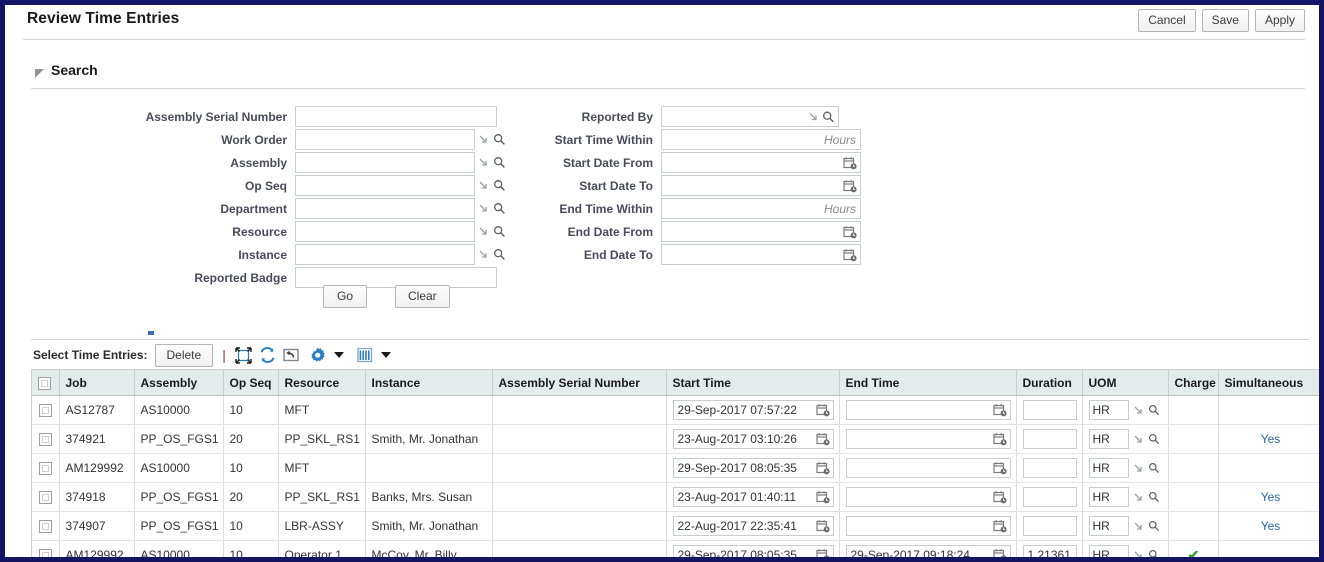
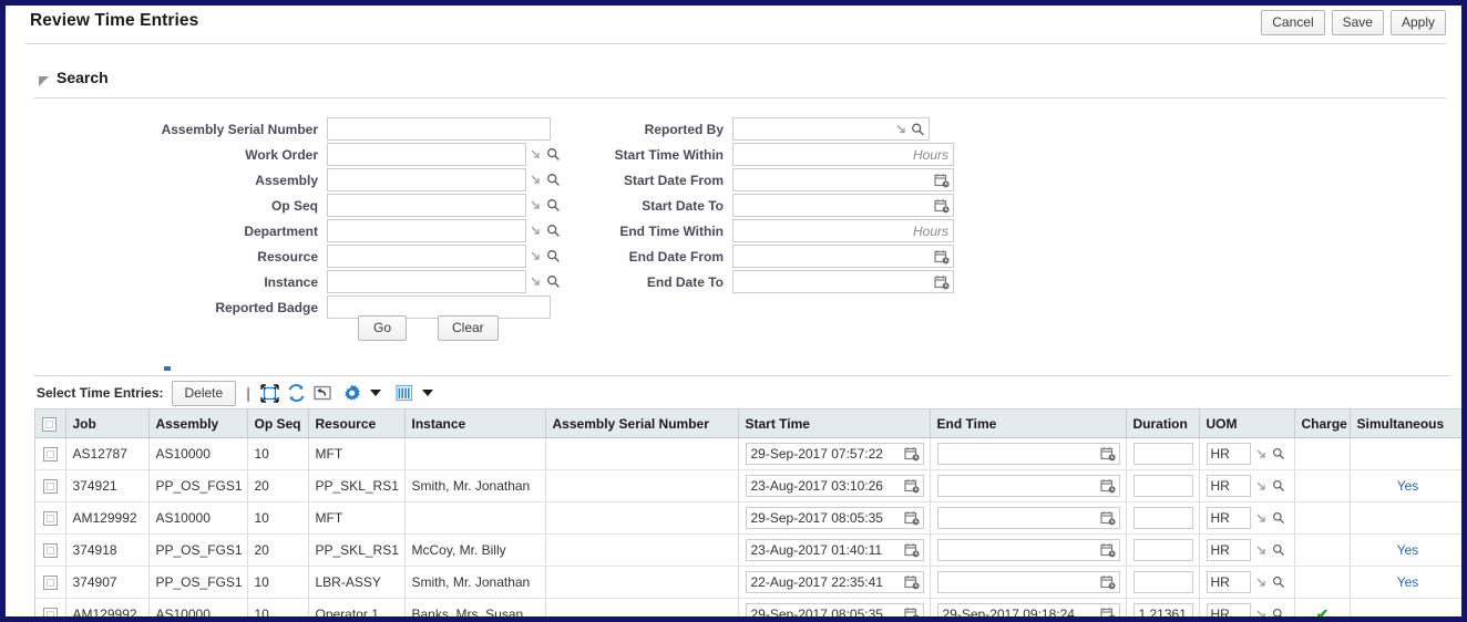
  Review Time Entries
  Cancel
  Save
  Apply
  Search
  Assembly Serial Number
  Work Order
  Assembly
  Op Seq
  Department
  Resource
  Instance
  Reported Badge
  Reported By
  Start Time Within
  Hours
  Start Date From
  Start Date To
  End Time Within
  Hours
  End Date From
  End Date To
  Go
  Clear
  Select Time Entries:
  Delete
  |
  	Job	Assembly	Op Seq	Resource	Instance	Assembly Serial Number	Start Time	End Time	Duration	UOM	Charge	Simultaneous
  	AS12787	AS10000	10	MFT			29-Sep-2017 07:57:22			HR
  	374921	PP_OS_FGS1	20	PP_SKL_RS1	Smith, Mr. Jonathan		23-Aug-2017 03:10:26			HR		Yes
  	AM129992	AS10000	10	MFT			29-Sep-2017 08:05:35			HR
- 	374918	PP_OS_FGS1	20	PP_SKL_RS1	Banks, Mrs. Susan		23-Aug-2017 01:40:11			HR		Yes
+ 	374918	PP_OS_FGS1	20	PP_SKL_RS1	McCoy, Mr. Billy		23-Aug-2017 01:40:11			HR		Yes
  	374907	PP_OS_FGS1	10	LBR-ASSY	Smith, Mr. Jonathan		22-Aug-2017 22:35:41			HR		Yes
- 	AM129992	AS10000	10	Operator 1	McCoy, Mr. Billy		29-Sep-2017 08:05:35	29-Sep-2017 09:18:24	1.21361	HR	✔
+ 	AM129992	AS10000	10	Operator 1	Banks, Mrs. Susan		29-Sep-2017 08:05:35	29-Sep-2017 09:18:24	1.21361	HR	✔
